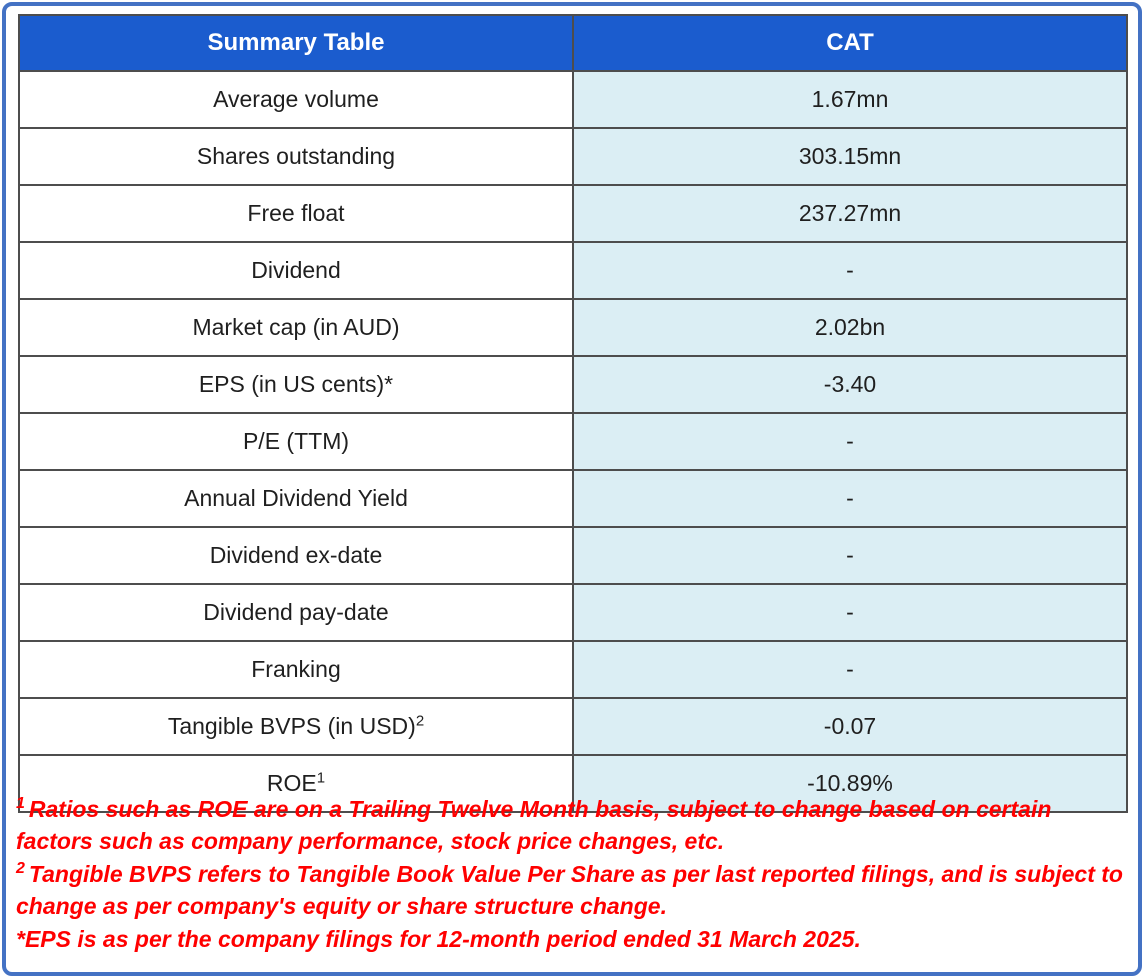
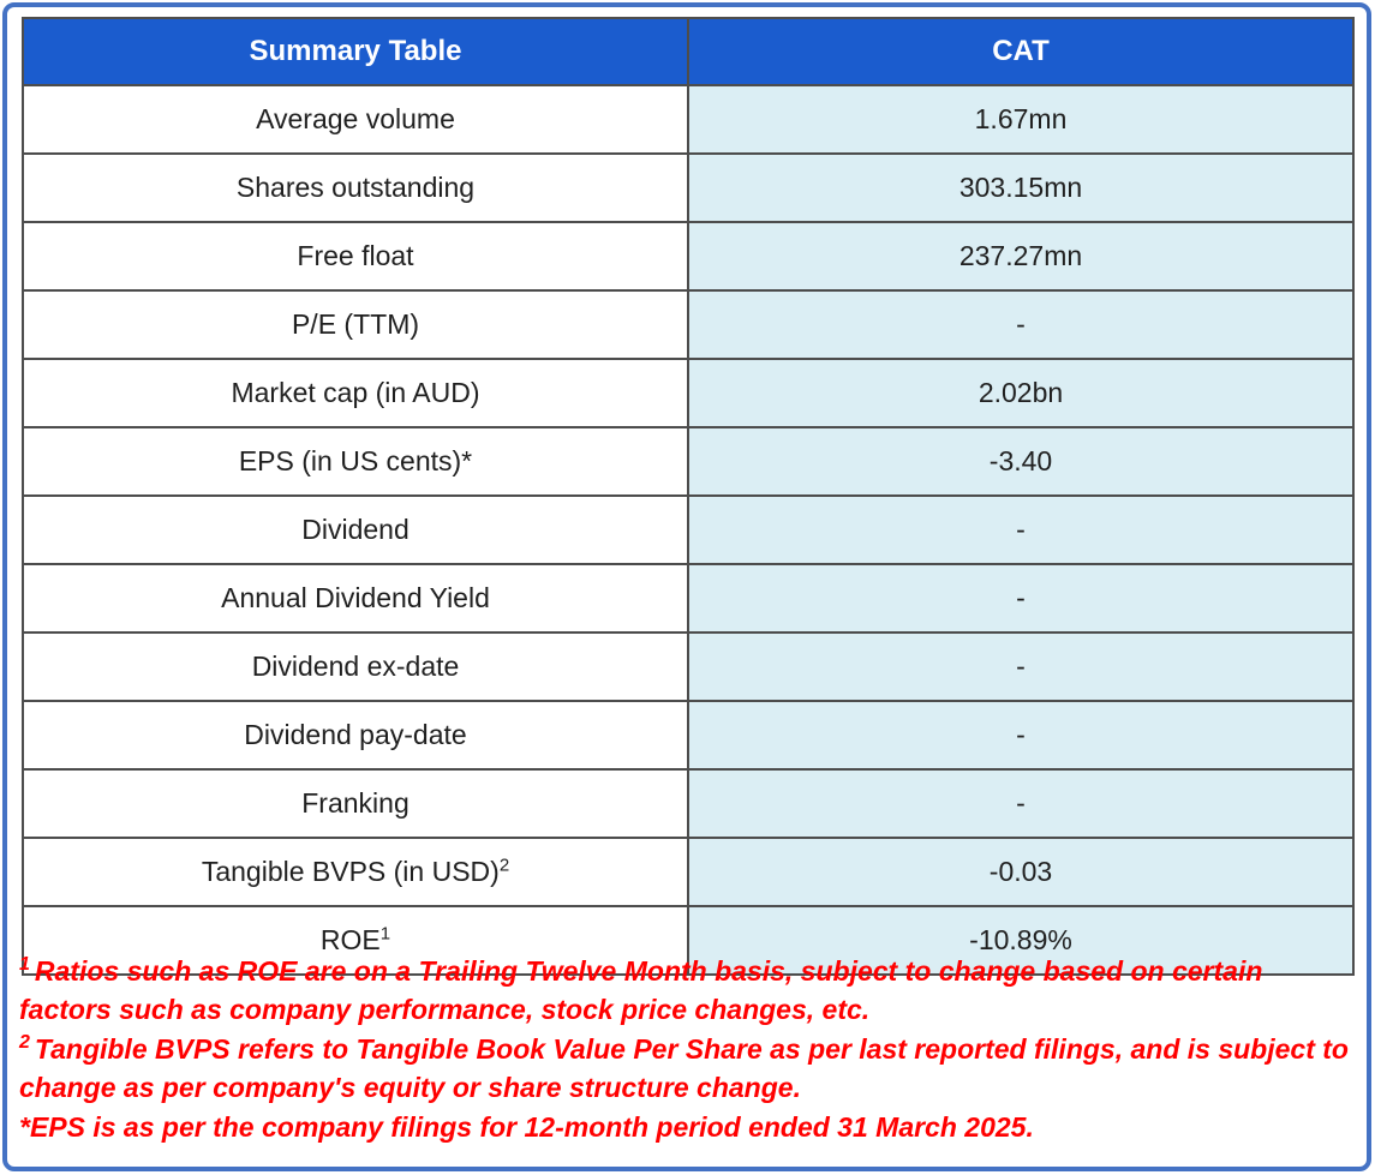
  Summary Table	CAT
  Average volume	1.67mn
  Shares outstanding	303.15mn
  Free float	237.27mn
- Dividend	-
+ P/E (TTM)	-
  Market cap (in AUD)	2.02bn
  EPS (in US cents)*	-3.40
- P/E (TTM)	-
+ Dividend	-
  Annual Dividend Yield	-
  Dividend ex-date	-
  Dividend pay-date	-
  Franking	-
- Tangible BVPS (in USD)2	-0.07
+ Tangible BVPS (in USD)2	-0.03
  ROE1	-10.89%
  1 Ratios such as ROE are on a Trailing Twelve Month basis, subject to change based on certain factors such as company performance, stock price changes, etc.
  2 Tangible BVPS refers to Tangible Book Value Per Share as per last reported filings, and is subject to change as per company's equity or share structure change.
  *EPS is as per the company filings for 12-month period ended 31 March 2025.
